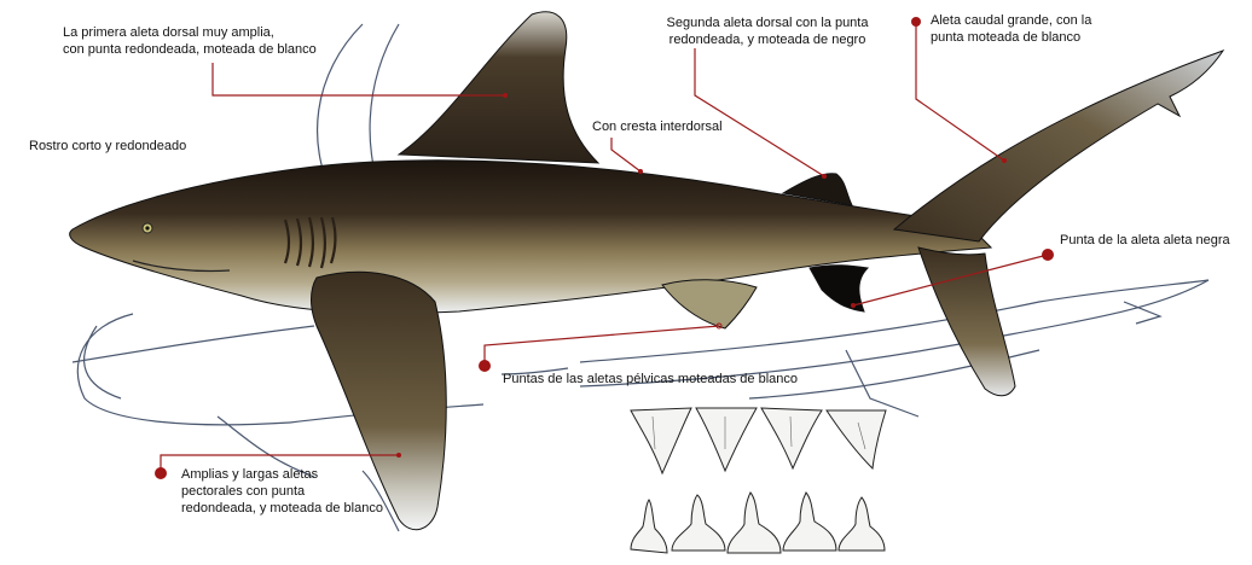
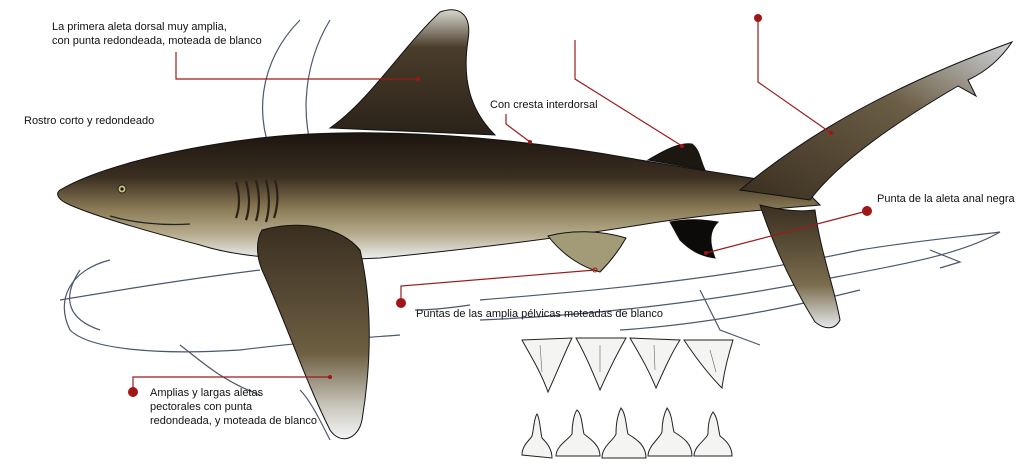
  La primera aleta dorsal muy amplia,
  con punta redondeada, moteada de blanco
- Segunda aleta dorsal con la punta
- redondeada, y moteada de negro
- Aleta caudal grande, con la
- punta moteada de blanco
  Rostro corto y redondeado
  Con cresta interdorsal
- Punta de la aleta aleta negra
+ Punta de la aleta anal negra
- Puntas de las aletas pélvicas moteadas de blanco
+ Puntas de las amplia pélvicas moteadas de blanco
  Amplias y largas aletas
  pectorales con punta
  redondeada, y moteada de blanco
